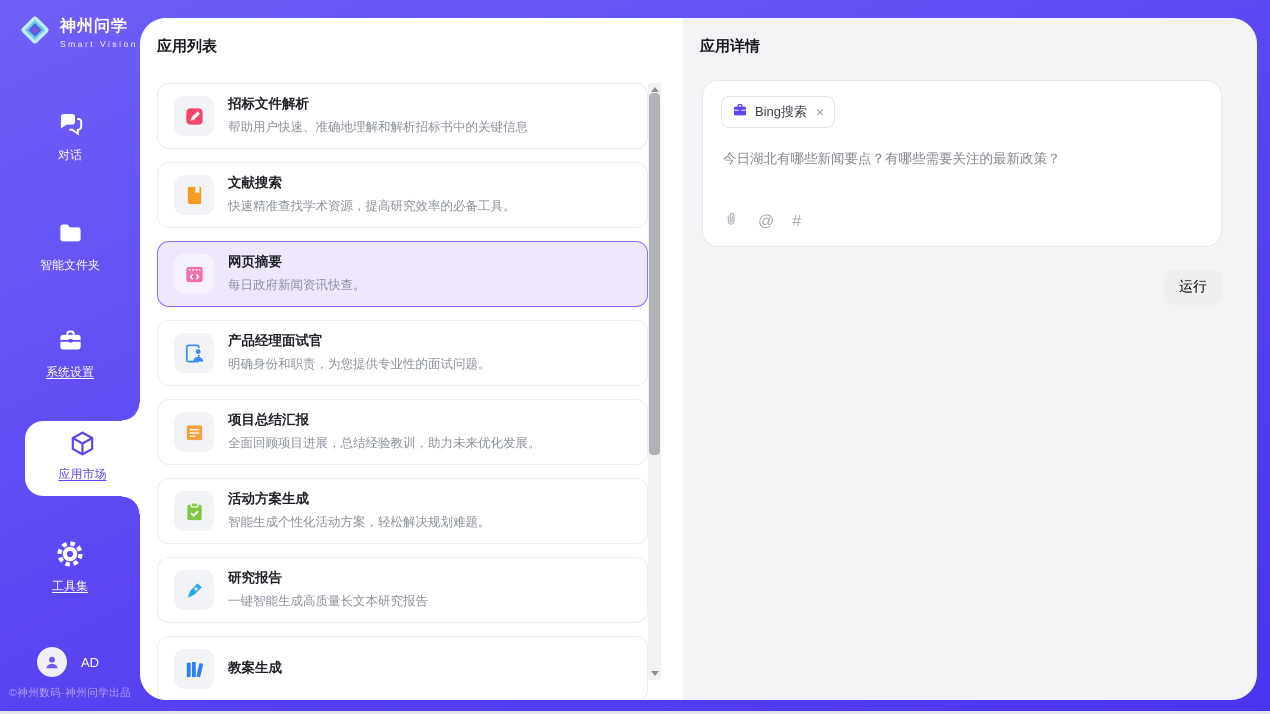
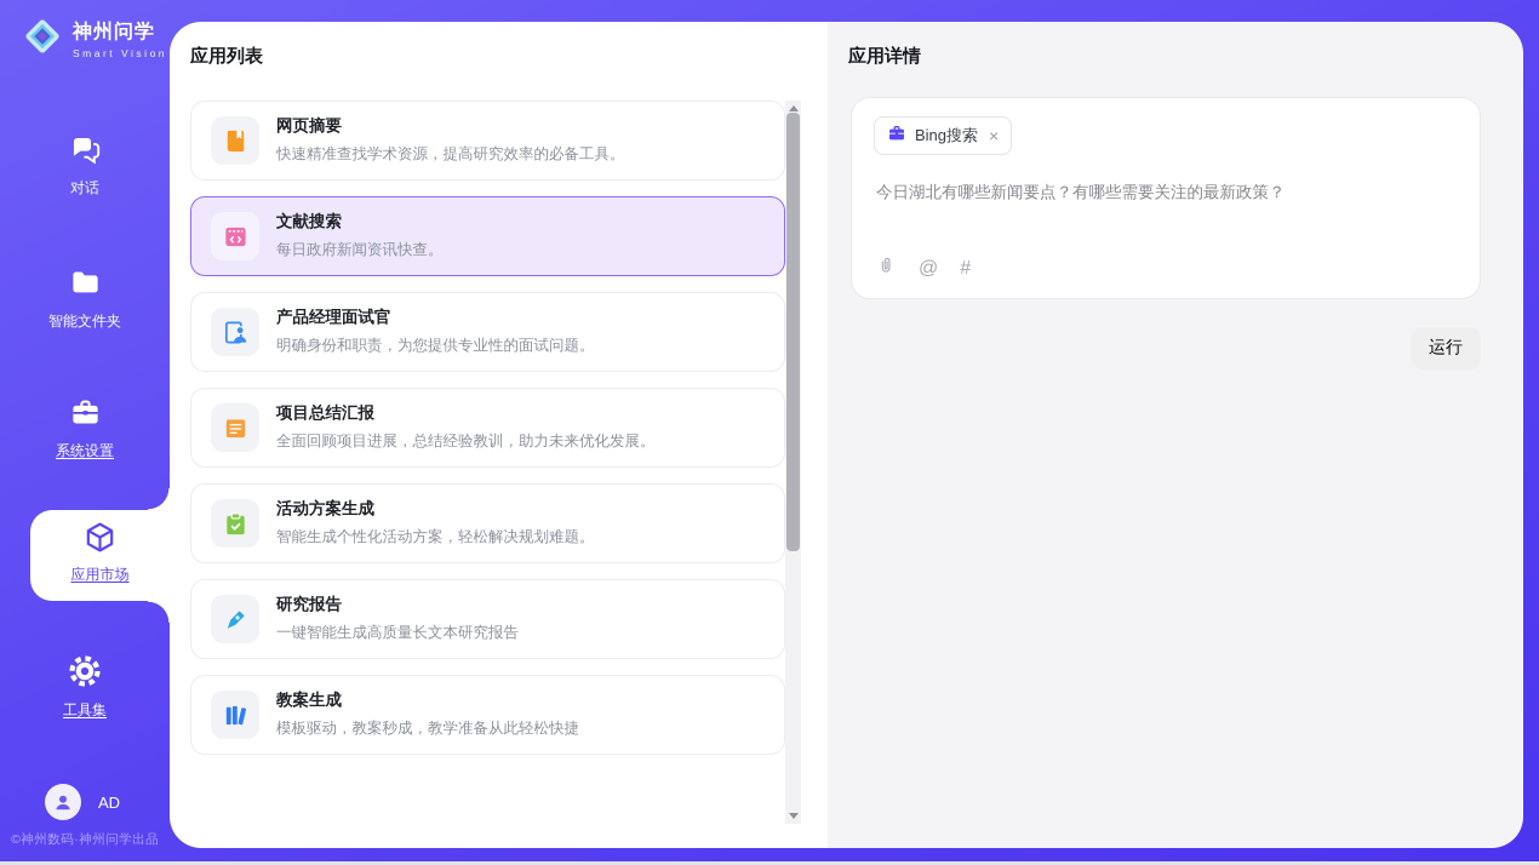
  神州问学
  Smart Vision
  对话
  智能文件夹
  系统设置
  应用市场
  工具集
  AD
  ©神州数码·神州问学出品
  应用列表
- 招标文件解析
- 帮助用户快速、准确地理解和解析招标书中的关键信息
- 文献搜索
+ 网页摘要
  快速精准查找学术资源，提高研究效率的必备工具。
- 网页摘要
+ 文献搜索
  每日政府新闻资讯快查。
  产品经理面试官
  明确身份和职责，为您提供专业性的面试问题。
  项目总结汇报
  全面回顾项目进展，总结经验教训，助力未来优化发展。
  活动方案生成
  智能生成个性化活动方案，轻松解决规划难题。
  研究报告
  一键智能生成高质量长文本研究报告
  教案生成
+ 模板驱动，教案秒成，教学准备从此轻松快捷
  应用详情
  Bing搜索
  ×
  今日湖北有哪些新闻要点？有哪些需要关注的最新政策？
  @
  #
  运行
